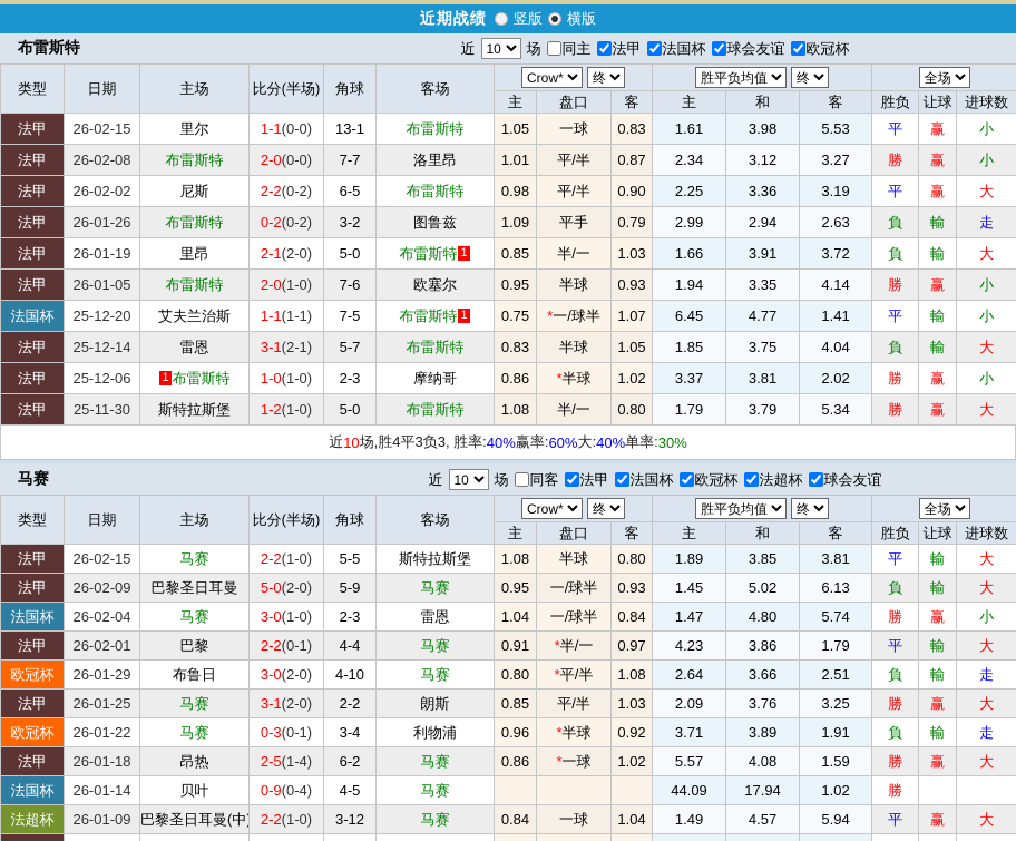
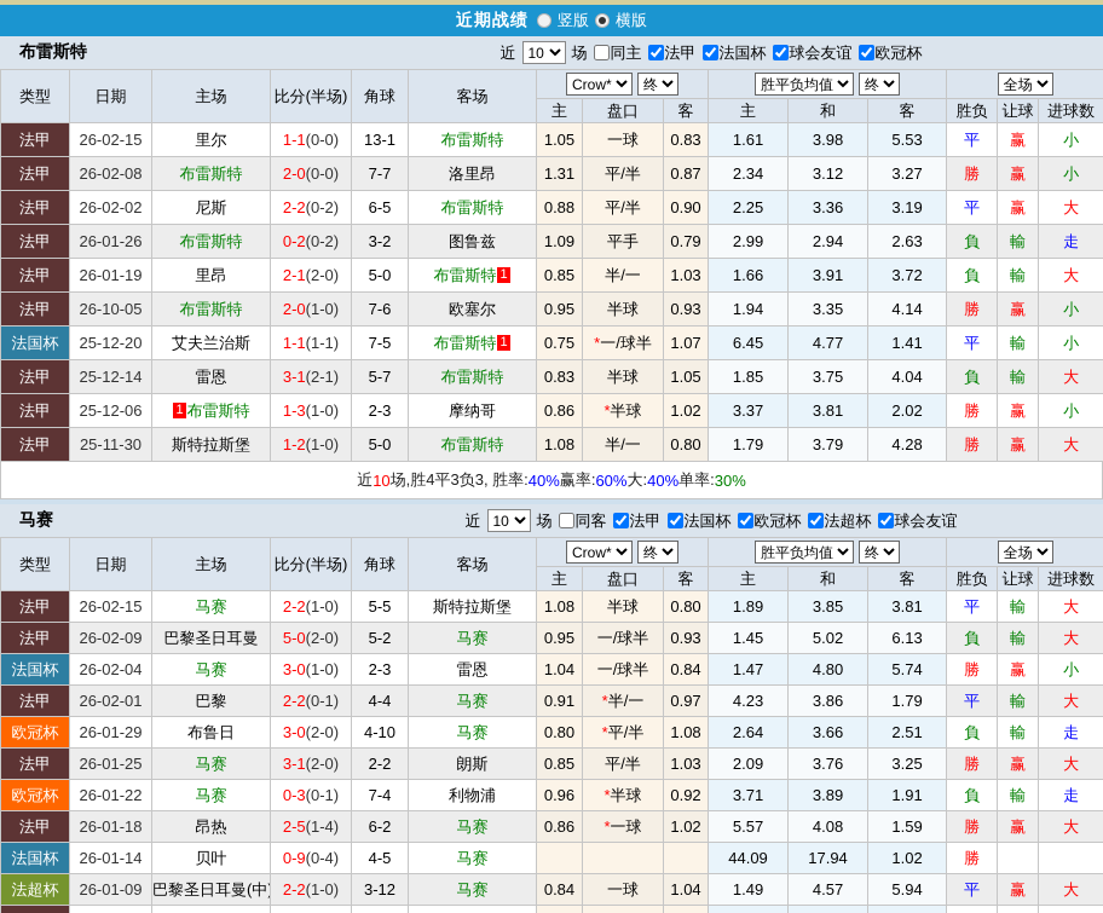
  近期战绩
  竖版
  横版
  布雷斯特
  近
  10
  场
  同主
  法甲
  法国杯
  球会友谊
  欧冠杯
  类型	日期	主场	比分(半场)	角球	客场	Crow* 终	胜平负均值 终	全场
  主	盘口	客	主	和	客	胜负	让球	进球数
  法甲	26-02-15	里尔	1-1(0-0)	13-1	布雷斯特	1.05	一球	0.83	1.61	3.98	5.53	平	赢	小
- 法甲	26-02-08	布雷斯特	2-0(0-0)	7-7	洛里昂	1.01	平/半	0.87	2.34	3.12	3.27	勝	赢	小
+ 法甲	26-02-08	布雷斯特	2-0(0-0)	7-7	洛里昂	1.31	平/半	0.87	2.34	3.12	3.27	勝	赢	小
- 法甲	26-02-02	尼斯	2-2(0-2)	6-5	布雷斯特	0.98	平/半	0.90	2.25	3.36	3.19	平	赢	大
+ 法甲	26-02-02	尼斯	2-2(0-2)	6-5	布雷斯特	0.88	平/半	0.90	2.25	3.36	3.19	平	赢	大
  法甲	26-01-26	布雷斯特	0-2(0-2)	3-2	图鲁兹	1.09	平手	0.79	2.99	2.94	2.63	負	輸	走
  法甲	26-01-19	里昂	2-1(2-0)	5-0	布雷斯特 1	0.85	半/一	1.03	1.66	3.91	3.72	負	輸	大
- 法甲	26-01-05	布雷斯特	2-0(1-0)	7-6	欧塞尔	0.95	半球	0.93	1.94	3.35	4.14	勝	赢	小
+ 法甲	26-10-05	布雷斯特	2-0(1-0)	7-6	欧塞尔	0.95	半球	0.93	1.94	3.35	4.14	勝	赢	小
  法国杯	25-12-20	艾夫兰治斯	1-1(1-1)	7-5	布雷斯特 1	0.75	*一/球半	1.07	6.45	4.77	1.41	平	輸	小
  法甲	25-12-14	雷恩	3-1(2-1)	5-7	布雷斯特	0.83	半球	1.05	1.85	3.75	4.04	負	輸	大
- 法甲	25-12-06	1 布雷斯特	1-0(1-0)	2-3	摩纳哥	0.86	*半球	1.02	3.37	3.81	2.02	勝	赢	小
+ 法甲	25-12-06	1 布雷斯特	1-3(1-0)	2-3	摩纳哥	0.86	*半球	1.02	3.37	3.81	2.02	勝	赢	小
- 法甲	25-11-30	斯特拉斯堡	1-2(1-0)	5-0	布雷斯特	1.08	半/一	0.80	1.79	3.79	5.34	勝	赢	大
+ 法甲	25-11-30	斯特拉斯堡	1-2(1-0)	5-0	布雷斯特	1.08	半/一	0.80	1.79	3.79	4.28	勝	赢	大
  近
  10
  场,胜4平3负3, 胜率:
  40%
  赢率:
  60%
  大:
  40%
  单率:
  30%
  马赛
  近
  10
  场
  同客
  法甲
  法国杯
  欧冠杯
  法超杯
  球会友谊
  类型	日期	主场	比分(半场)	角球	客场	Crow* 终	胜平负均值 终	全场
  主	盘口	客	主	和	客	胜负	让球	进球数
  法甲	26-02-15	马赛	2-2(1-0)	5-5	斯特拉斯堡	1.08	半球	0.80	1.89	3.85	3.81	平	輸	大
- 法甲	26-02-09	巴黎圣日耳曼	5-0(2-0)	5-9	马赛	0.95	一/球半	0.93	1.45	5.02	6.13	負	輸	大
+ 法甲	26-02-09	巴黎圣日耳曼	5-0(2-0)	5-2	马赛	0.95	一/球半	0.93	1.45	5.02	6.13	負	輸	大
  法国杯	26-02-04	马赛	3-0(1-0)	2-3	雷恩	1.04	一/球半	0.84	1.47	4.80	5.74	勝	赢	小
  法甲	26-02-01	巴黎	2-2(0-1)	4-4	马赛	0.91	*半/一	0.97	4.23	3.86	1.79	平	輸	大
  欧冠杯	26-01-29	布鲁日	3-0(2-0)	4-10	马赛	0.80	*平/半	1.08	2.64	3.66	2.51	負	輸	走
  法甲	26-01-25	马赛	3-1(2-0)	2-2	朗斯	0.85	平/半	1.03	2.09	3.76	3.25	勝	赢	大
- 欧冠杯	26-01-22	马赛	0-3(0-1)	3-4	利物浦	0.96	*半球	0.92	3.71	3.89	1.91	負	輸	走
+ 欧冠杯	26-01-22	马赛	0-3(0-1)	7-4	利物浦	0.96	*半球	0.92	3.71	3.89	1.91	負	輸	走
  法甲	26-01-18	昂热	2-5(1-4)	6-2	马赛	0.86	*一球	1.02	5.57	4.08	1.59	勝	赢	大
  法国杯	26-01-14	贝叶	0-9(0-4)	4-5	马赛				44.09	17.94	1.02	勝
  法超杯	26-01-09	巴黎圣日耳曼(中	2-2(1-0)	3-12	马赛	0.84	一球	1.04	1.49	4.57	5.94	平	赢	大
